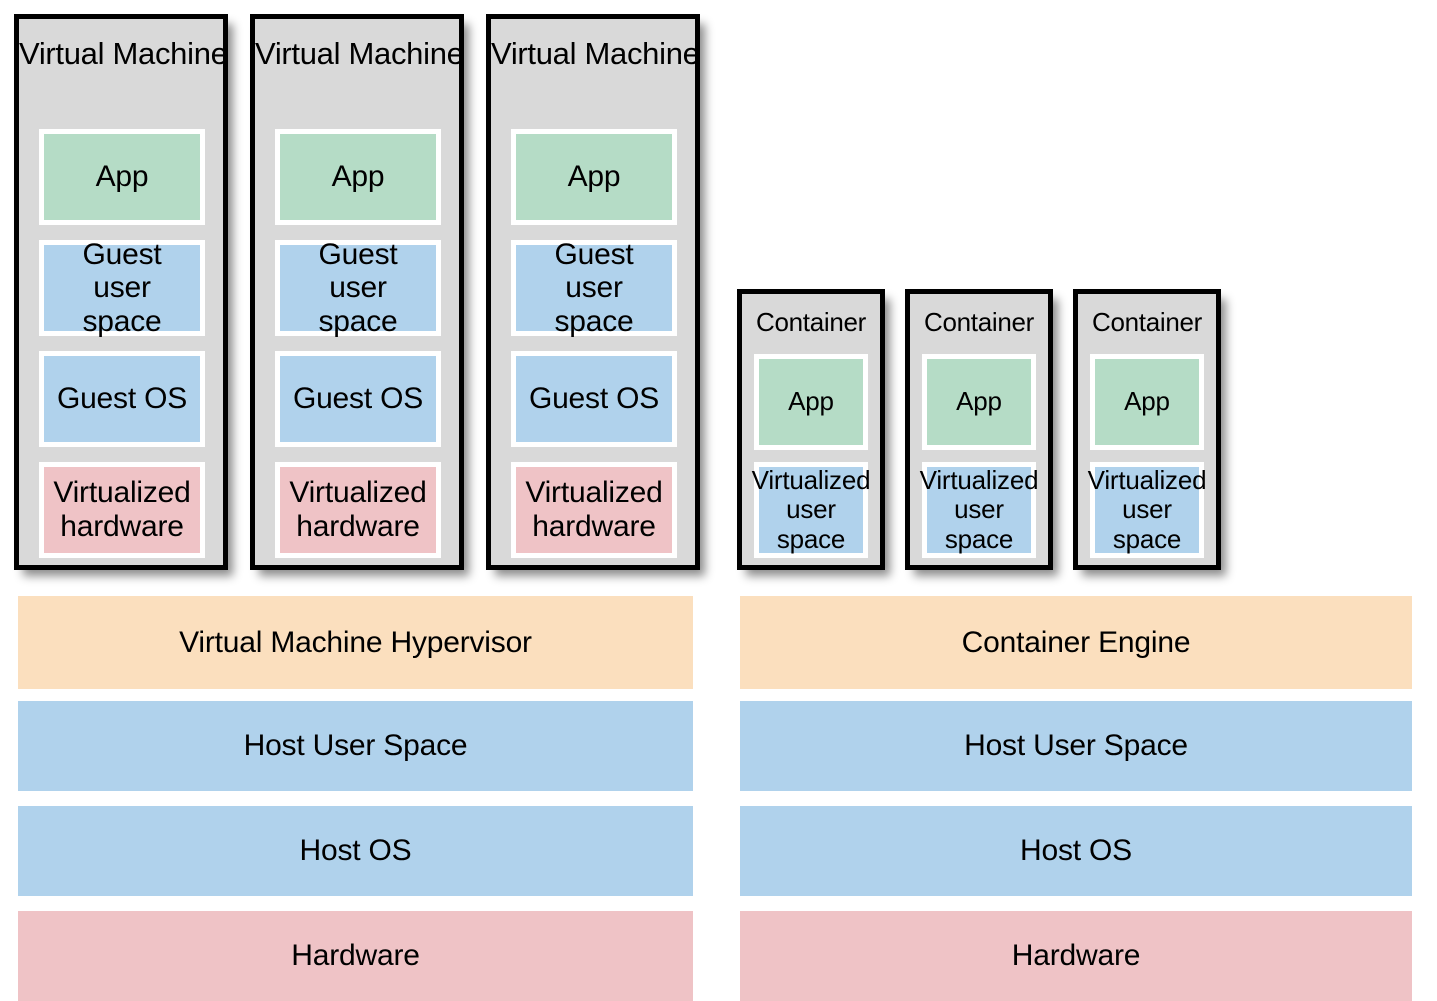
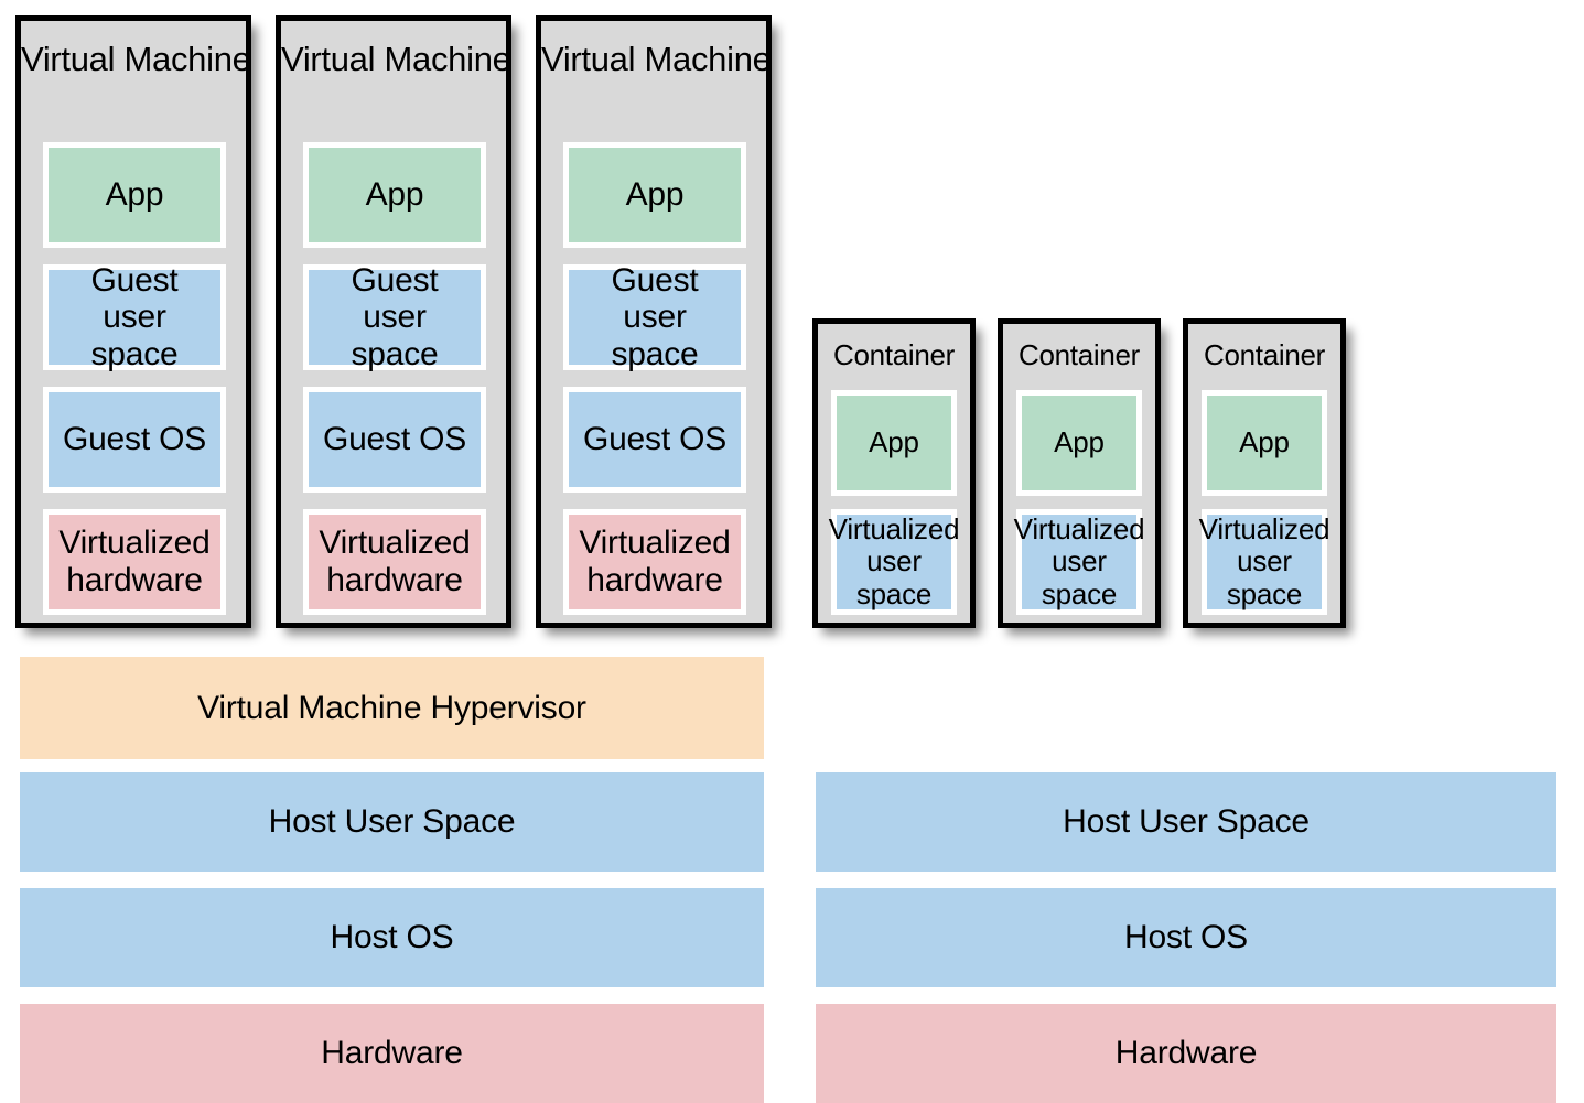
  Virtual Machine
  App
  Guest user space
  Guest OS
  Virtualized hardware
  Virtual Machine
  App
  Guest user space
  Guest OS
  Virtualized hardware
  Virtual Machine
  App
  Guest user space
  Guest OS
  Virtualized hardware
  Virtual Machine Hypervisor
  Host User Space
  Host OS
  Hardware
  Container
  App
  Virtualized user space
  Container
  App
  Virtualized user space
  Container
  App
  Virtualized user space
- Container Engine
  Host User Space
  Host OS
  Hardware
